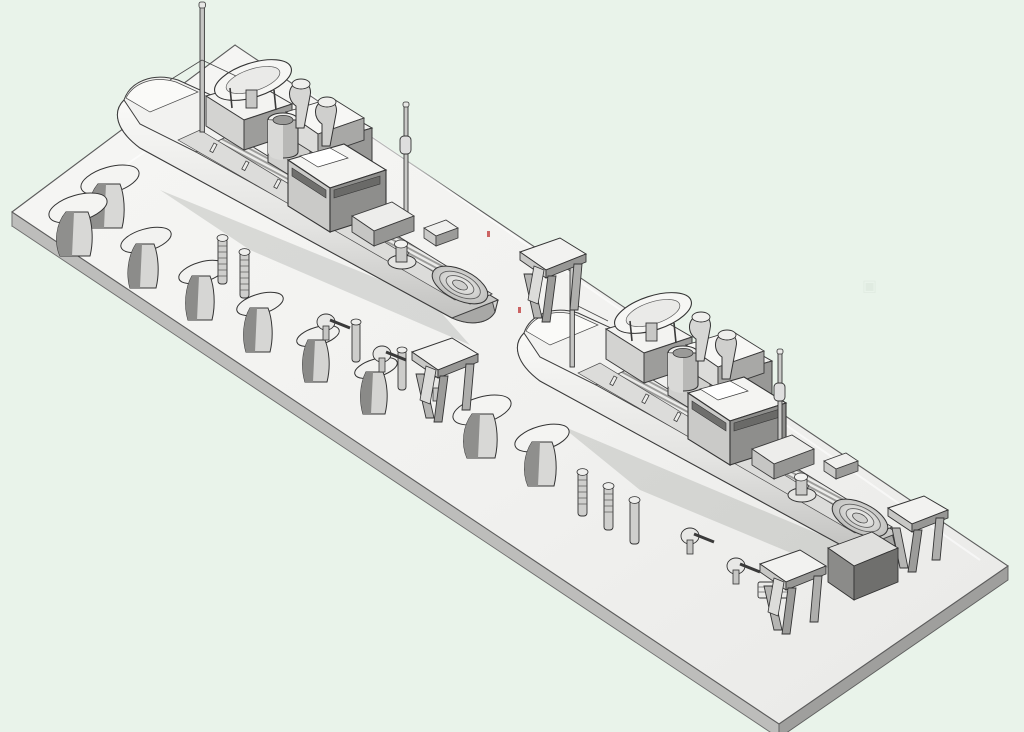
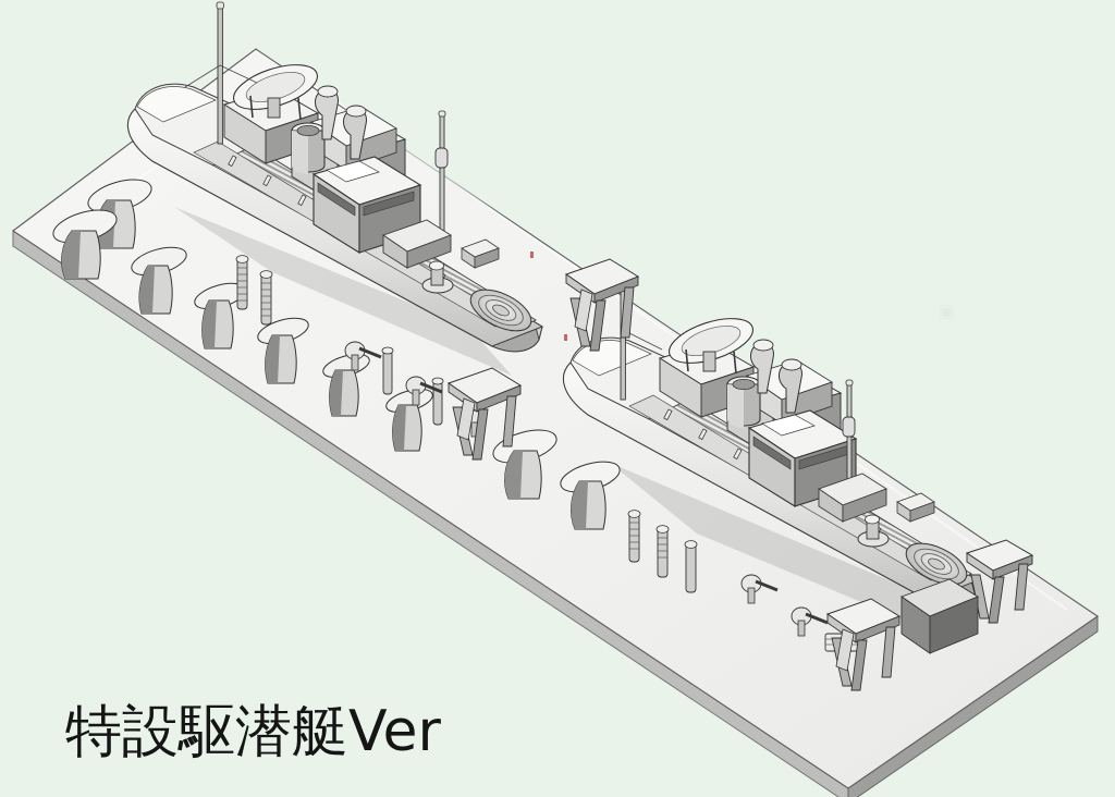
+ 特設駆潜艇Ver
